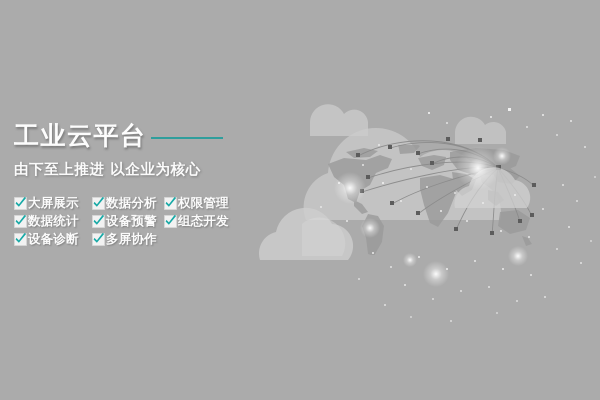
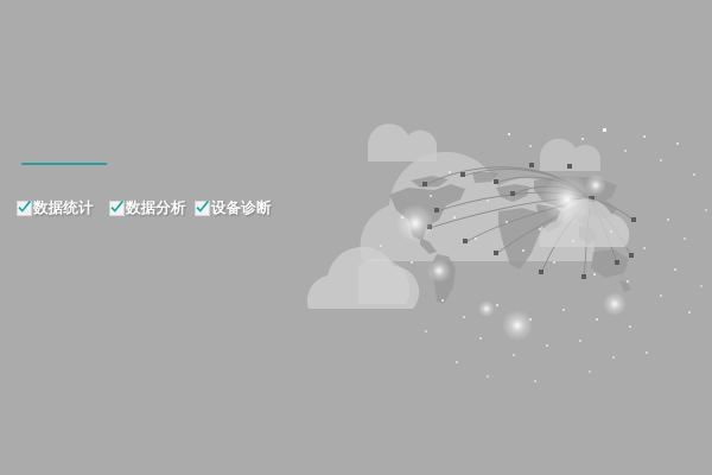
- 工业云平台
- 由下至上推进 以企业为核心
- 大屏展示
- 数据分析
+ 数据统计
- 权限管理
- 数据统计
+ 数据分析
- 设备预警
- 组态开发
  设备诊断
- 多屏协作
